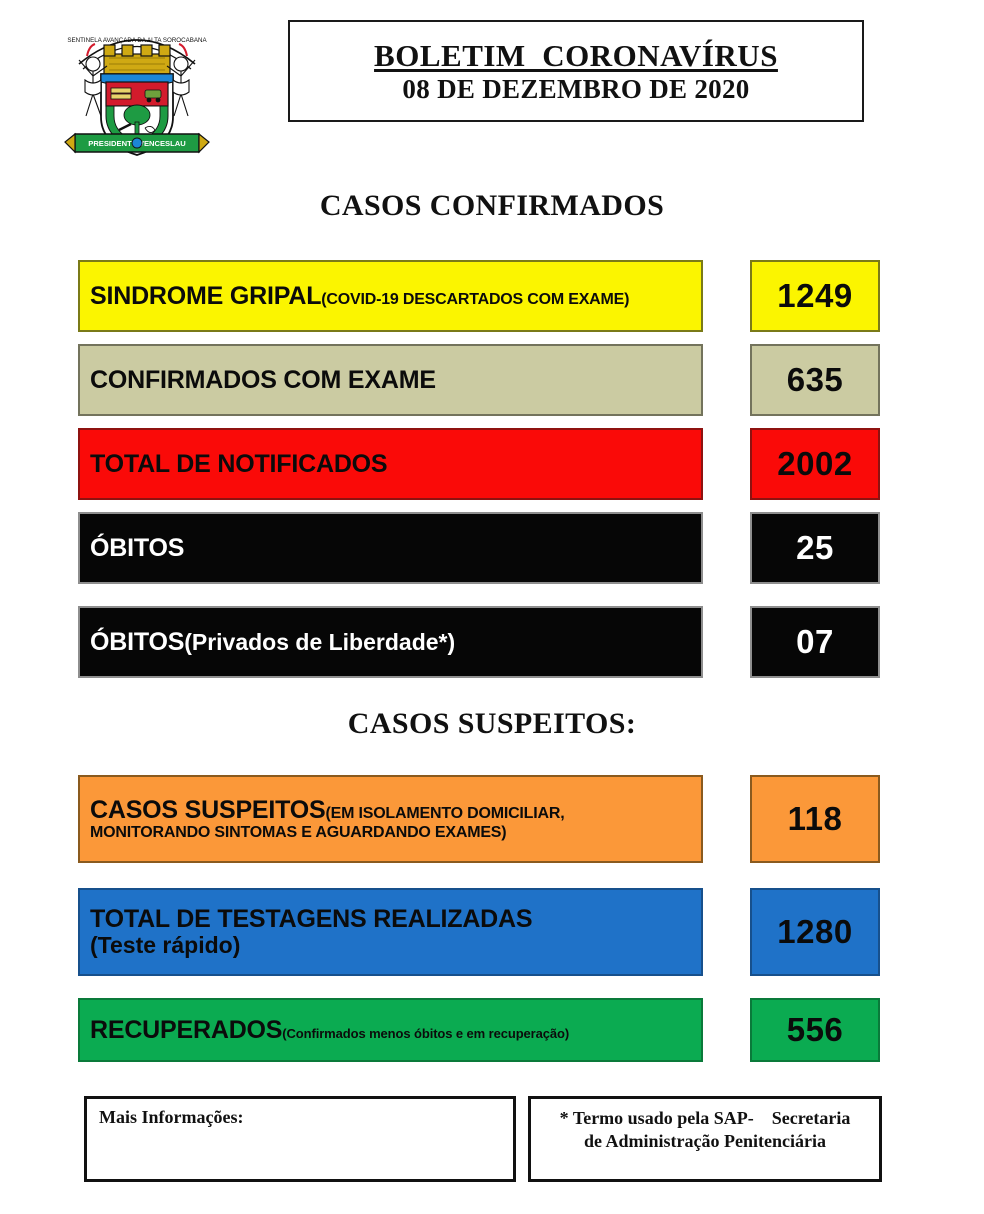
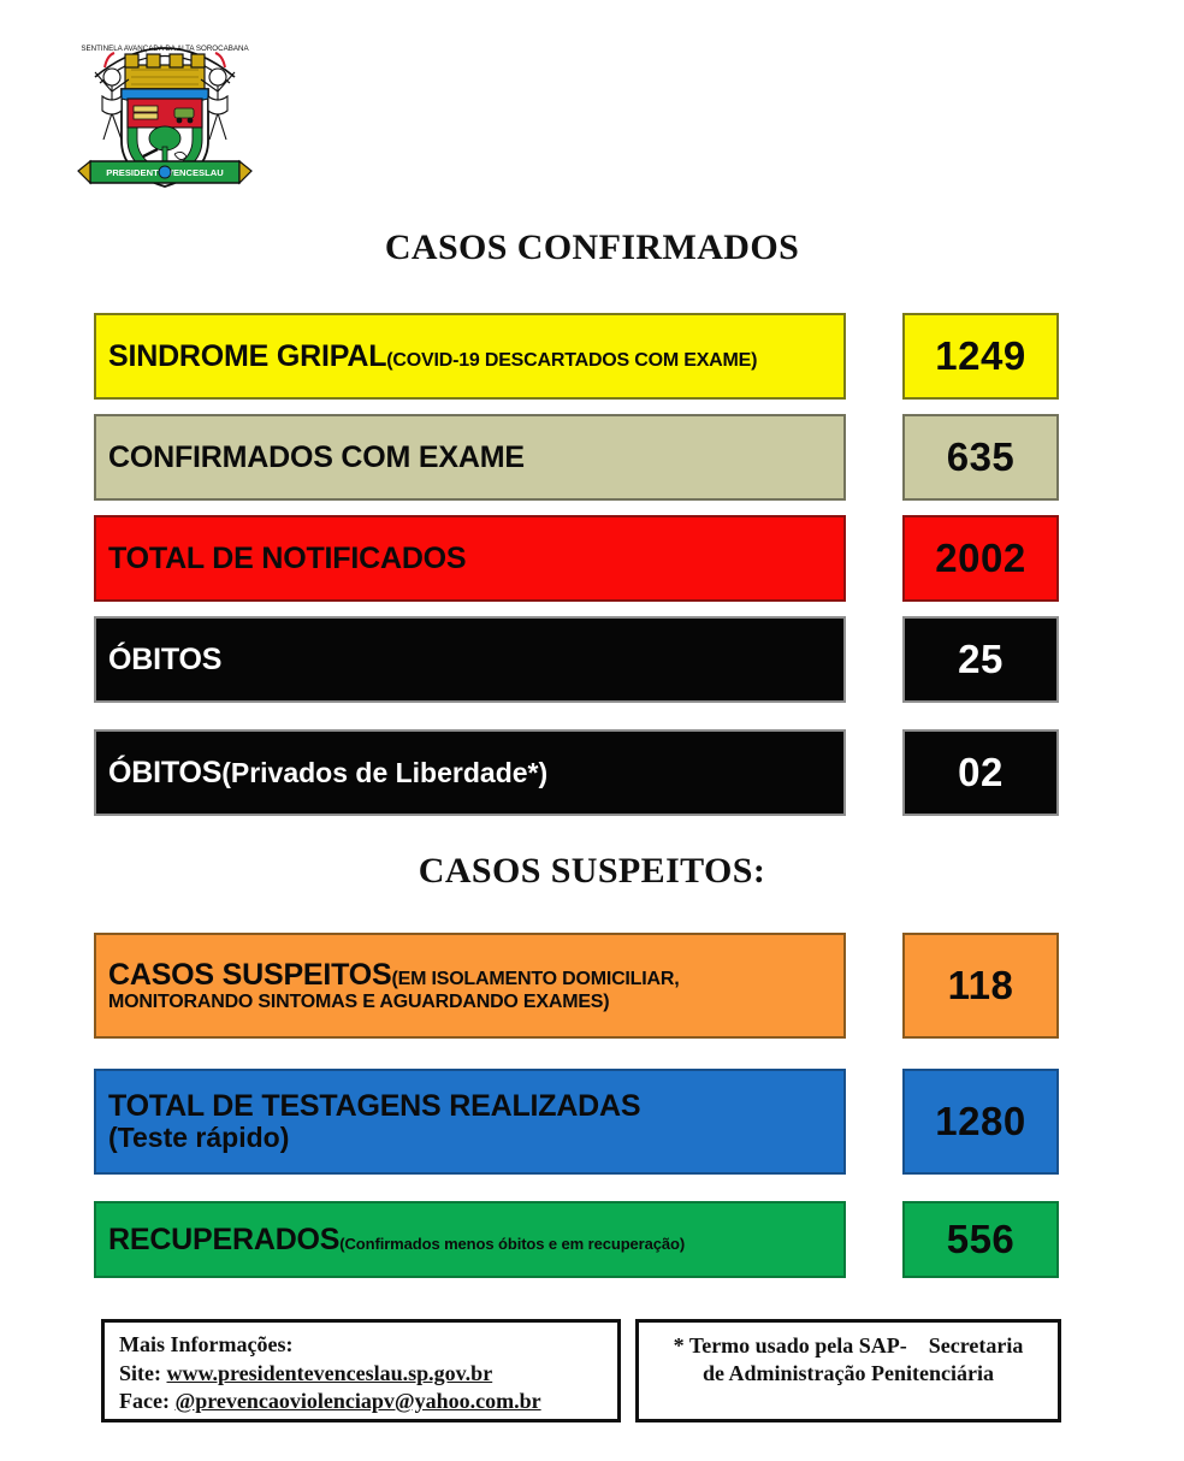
  PRESIDENTENCESLAU
- BOLETIM CORONAVÍRUS
- 08 DE DEZEMBRO DE 2020
  CASOS CONFIRMADOS
  SINDROME GRIPAL(COVID-19 DESCARTADOS COM EXAME)
  1249
  CONFIRMADOS COM EXAME
  635
  TOTAL DE NOTIFICADOS
  2002
  ÓBITOS
  25
  ÓBITOS(Privados de Liberdade*)
- 07
+ 02
  CASOS SUSPEITOS:
  CASOS SUSPEITOS(EM ISOLAMENTO DOMICILIAR,
  MONITORANDO SINTOMAS E AGUARDANDO EXAMES)
  118
  TOTAL DE TESTAGENS REALIZADAS
  (Teste rápido)
  1280
  RECUPERADOS(Confirmados menos óbitos e em recuperação)
  556
  Mais Informações:
+ Site: www.presidentevenceslau.sp.gov.br
+ Face: @prevencaoviolenciapv@yahoo.com.br
  * Termo usado pela SAP- Secretaria
  de Administração Penitenciária
